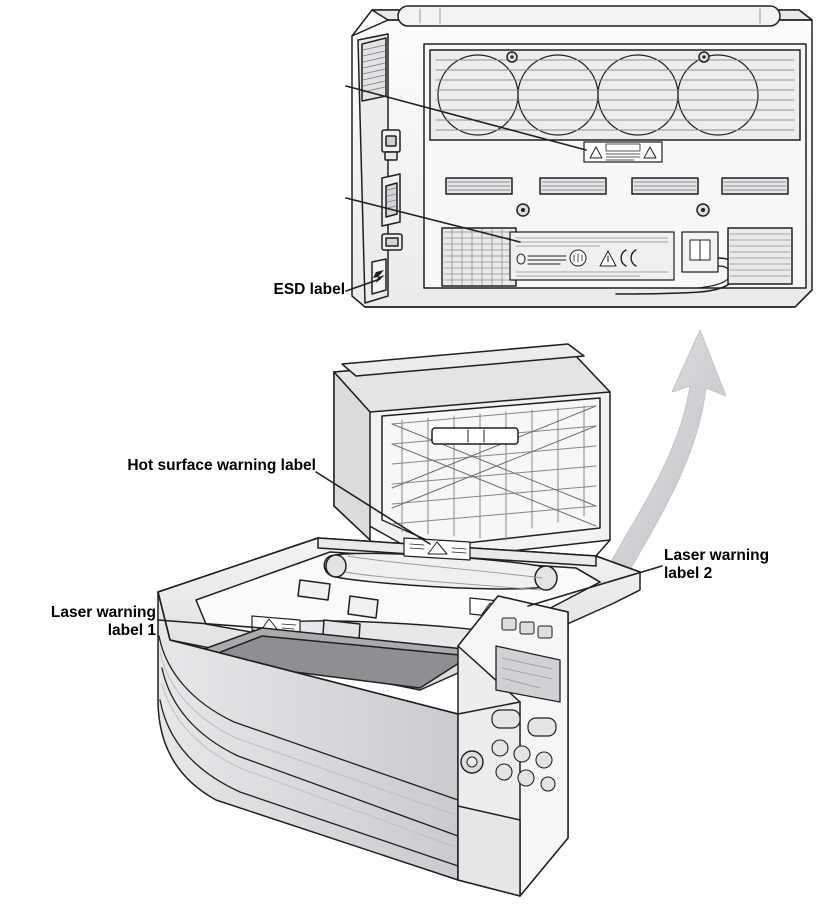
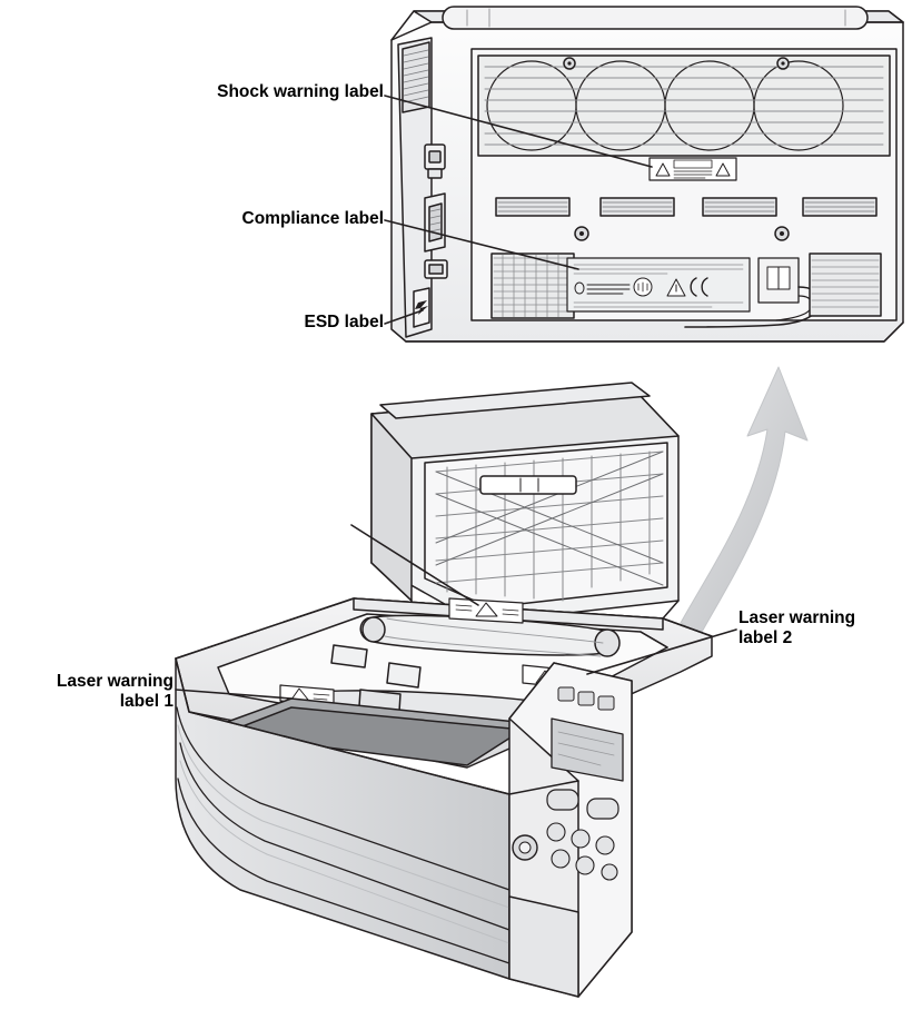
+ Shock warning label
+ Compliance label
  ESD label
- Hot surface warning label
  Laser warning
  label 1
  Laser warning
  label 2
